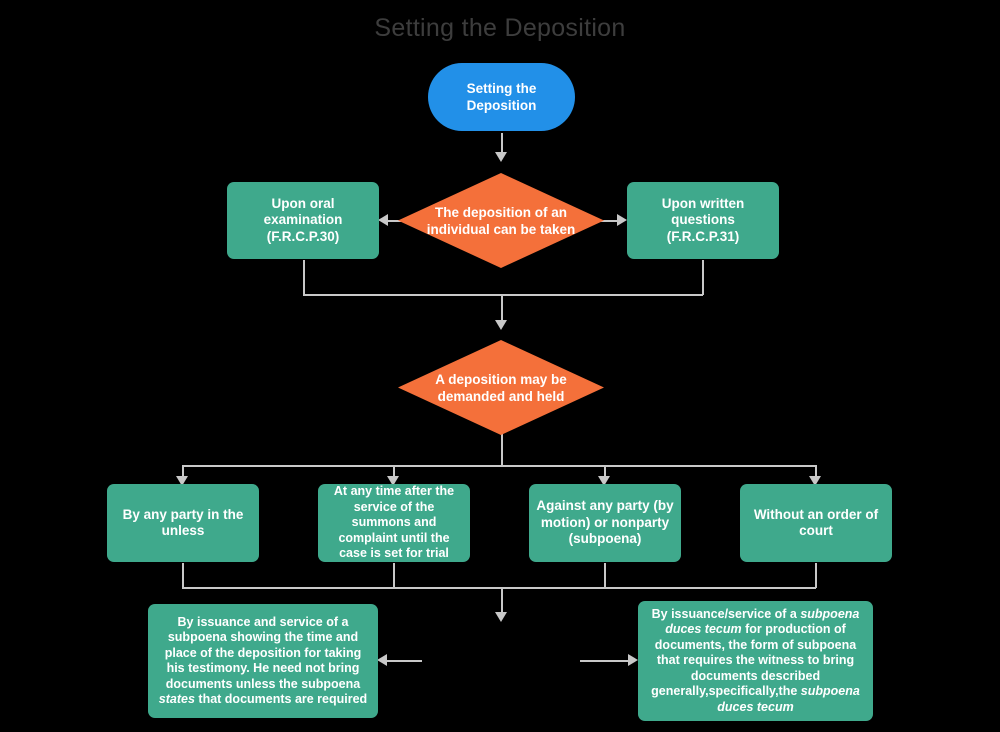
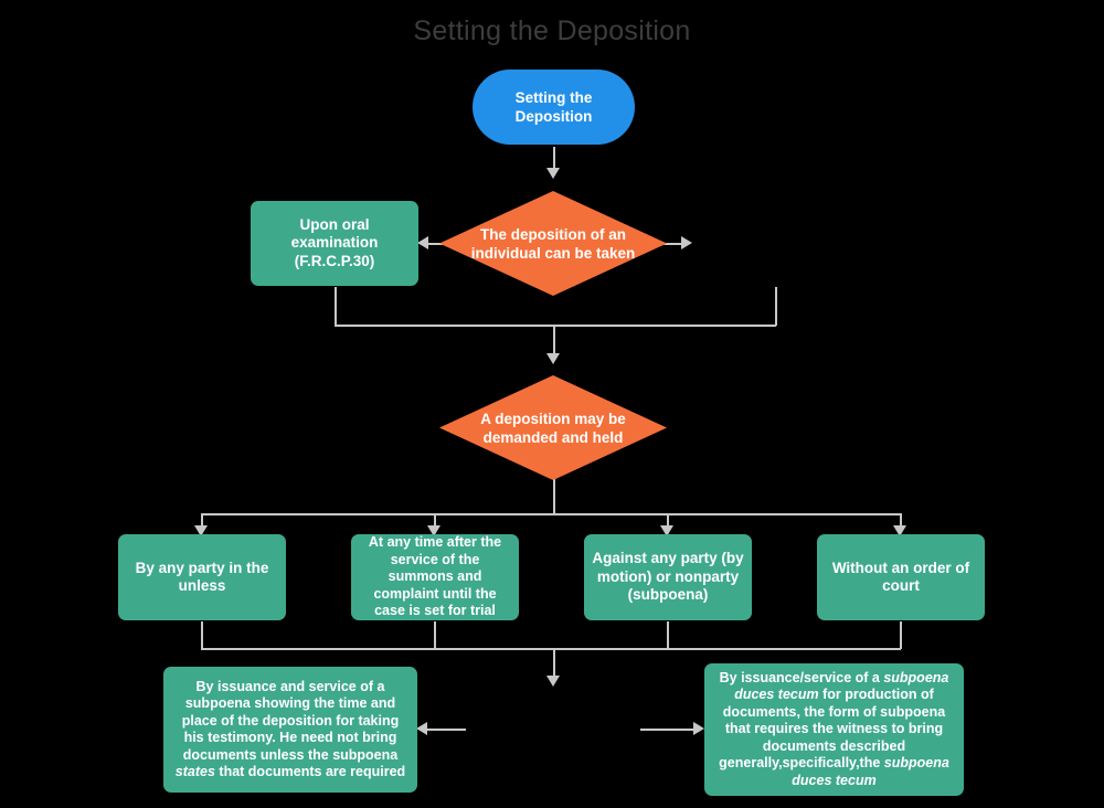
  Setting the Deposition
  Setting the Deposition
  The deposition of an individual can be taken
  Upon oral examination (F.R.C.P.30)
- Upon written questions (F.R.C.P.31)
  A deposition may be demanded and held
  By any party in the unless
  At any time after the service of the summons and complaint until the case is set for trial
  Against any party (by motion) or nonparty (subpoena)
  Without an order of court
  By issuance and service of a subpoena showing the time and place of the deposition for taking his testimony. He need not bring documents unless the subpoena states that documents are required
  By issuance/service of a subpoena duces tecum for production of documents, the form of subpoena that requires the witness to bring documents described generally,specifically,the subpoena duces tecum
